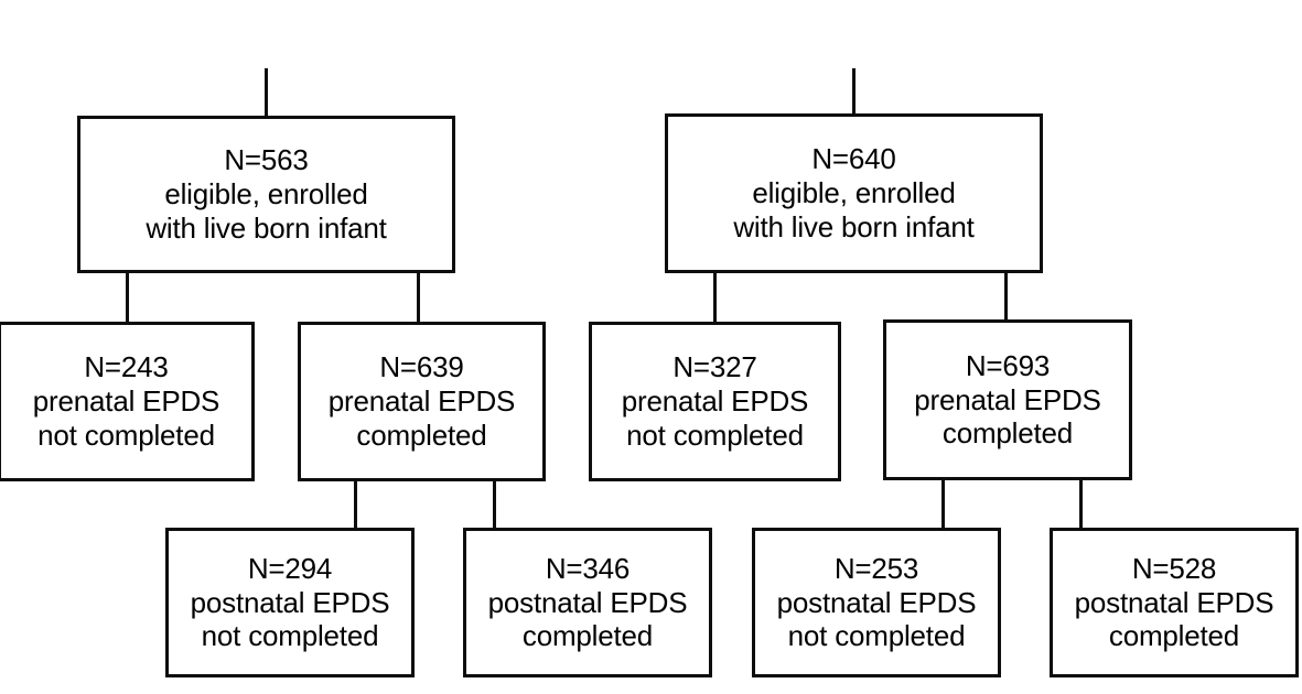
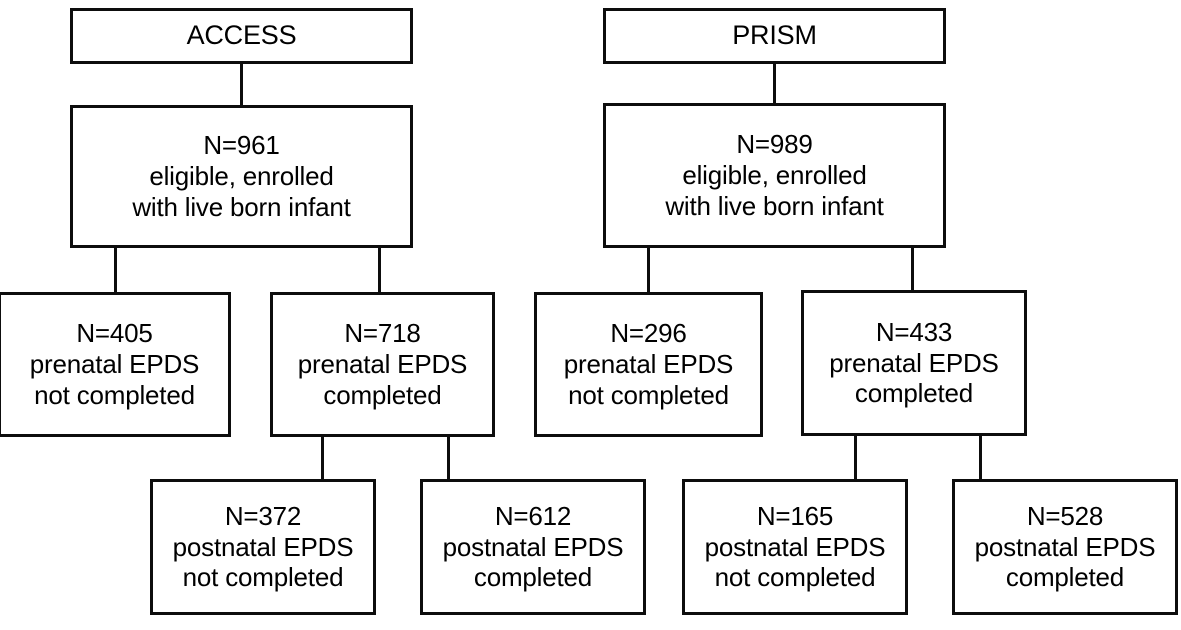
+ ACCESS
- N=563
+ N=961
  eligible, enrolled
  with live born infant
- N=243
+ N=405
  prenatal EPDS
  not completed
- N=639
+ N=718
  prenatal EPDS
  completed
- N=294
+ N=372
  postnatal EPDS
  not completed
- N=346
+ N=612
  postnatal EPDS
  completed
+ PRISM
- N=640
+ N=989
  eligible, enrolled
  with live born infant
- N=327
+ N=296
  prenatal EPDS
  not completed
- N=693
+ N=433
  prenatal EPDS
  completed
- N=253
+ N=165
  postnatal EPDS
  not completed
  N=528
  postnatal EPDS
  completed
